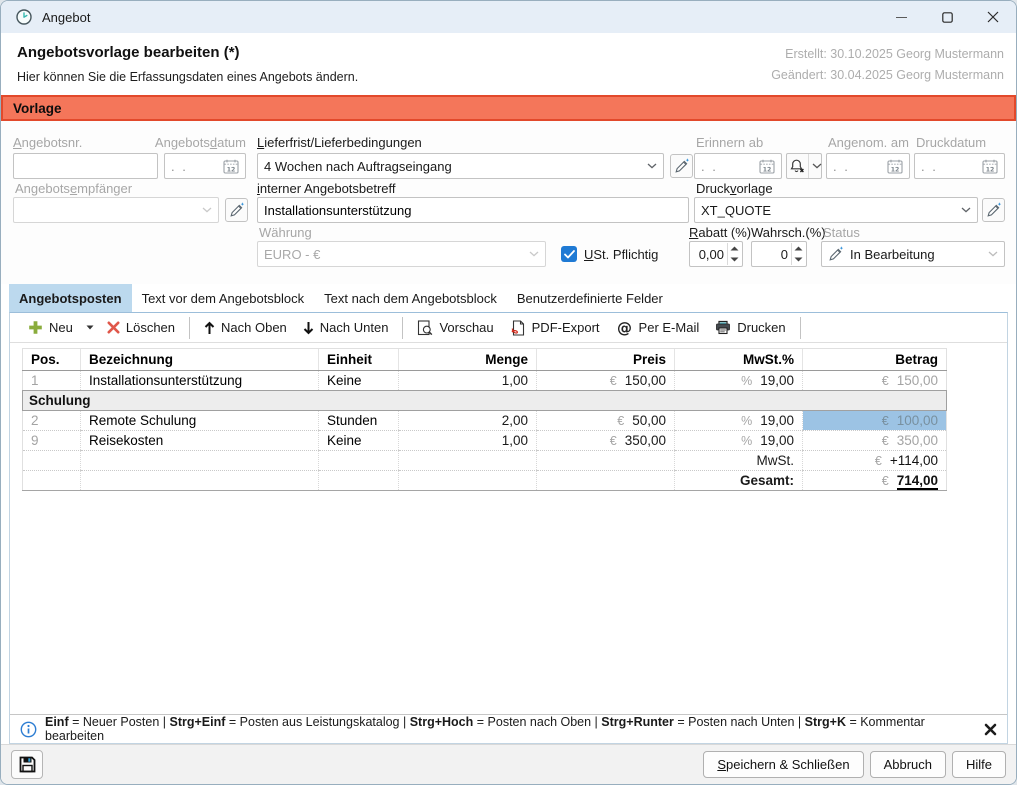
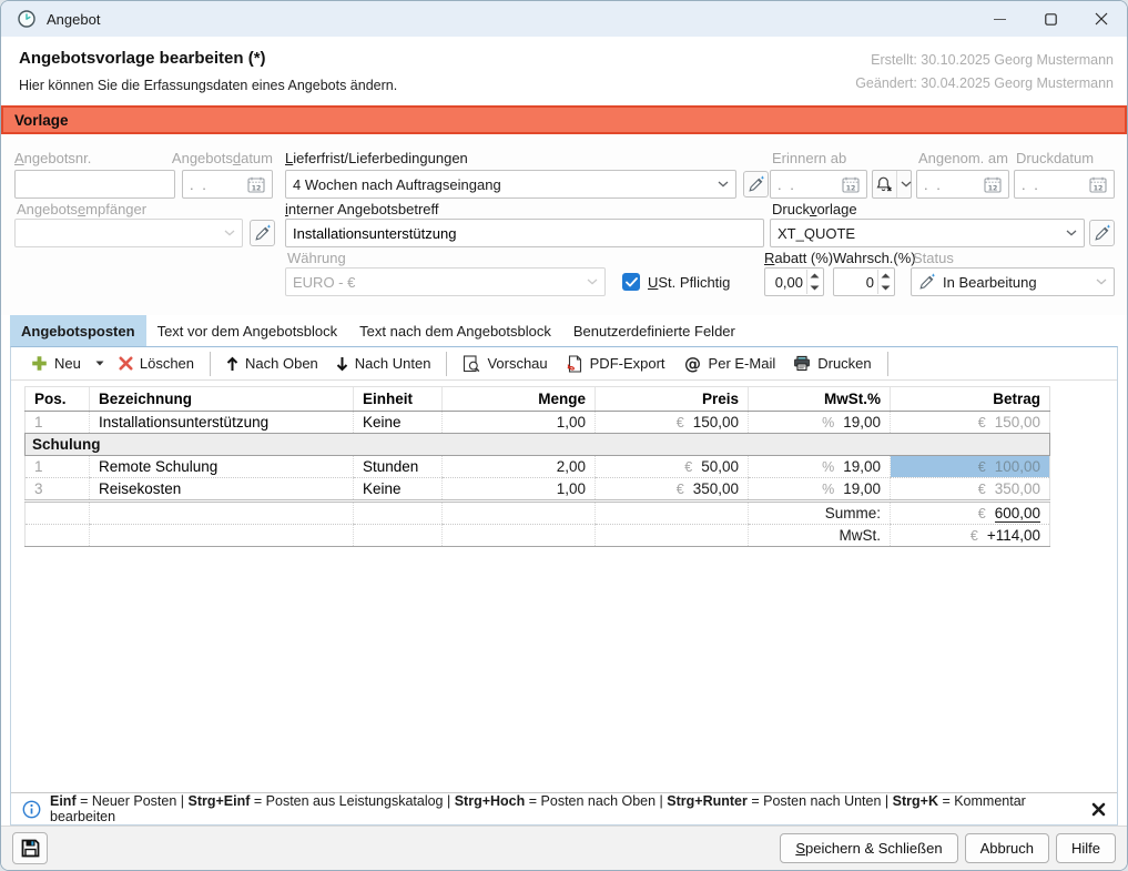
  Angebot
  Angebotsvorlage bearbeiten (*)
  Hier können Sie die Erfassungsdaten eines Angebots ändern.
  Erstellt: 30.10.2025 Georg Mustermann
  Geändert: 30.04.2025 Georg Mustermann
  Vorlage
  Angebotsnr.
  Angebotsdatum
  . .
  Lieferfrist/Lieferbedingungen
  4 Wochen nach Auftragseingang
  Erinnern ab
  . .
  Angenom. am
  . .
  Druckdatum
  . .
  Angebotsempfänger
  interner Angebotsbetreff
  Installationsunterstützung
  Druckvorlage
  XT_QUOTE
  Währung
  EURO - €
  USt. Pflichtig
  Rabatt (%)
  0,00
  Wahrsch.(%)
  0
  Status
  In Bearbeitung
  Angebotsposten
  Text vor dem Angebotsblock
  Text nach dem Angebotsblock
  Benutzerdefinierte Felder
  Neu
  Löschen
  Nach Oben
  Nach Unten
  Vorschau
  PDF-Export
  @
  Per E-Mail
  Drucken
  Pos.	Bezeichnung	Einheit	Menge	Preis	MwSt.%	Betrag
  1	Installationsunterstützung	Keine	1,00	€ 150,00	% 19,00	€ 150,00
  Schulung
- 2	Remote Schulung	Stunden	2,00	€ 50,00	% 19,00	€ 100,00
+ 1	Remote Schulung	Stunden	2,00	€ 50,00	% 19,00	€ 100,00
- 9	Reisekosten	Keine	1,00	€ 350,00	% 19,00	€ 350,00
+ 3	Reisekosten	Keine	1,00	€ 350,00	% 19,00	€ 350,00
+ 					Summe:	€ 600,00
  					MwSt.	€ +114,00
- 					Gesamt:	€ 714,00
  Einf = Neuer Posten | Strg+Einf = Posten aus Leistungskatalog | Strg+Hoch = Posten nach Oben | Strg+Runter = Posten nach Unten | Strg+K = Kommentar bearbeiten
  S
  peichern & Schließen
  Abbruch
  Hilfe
